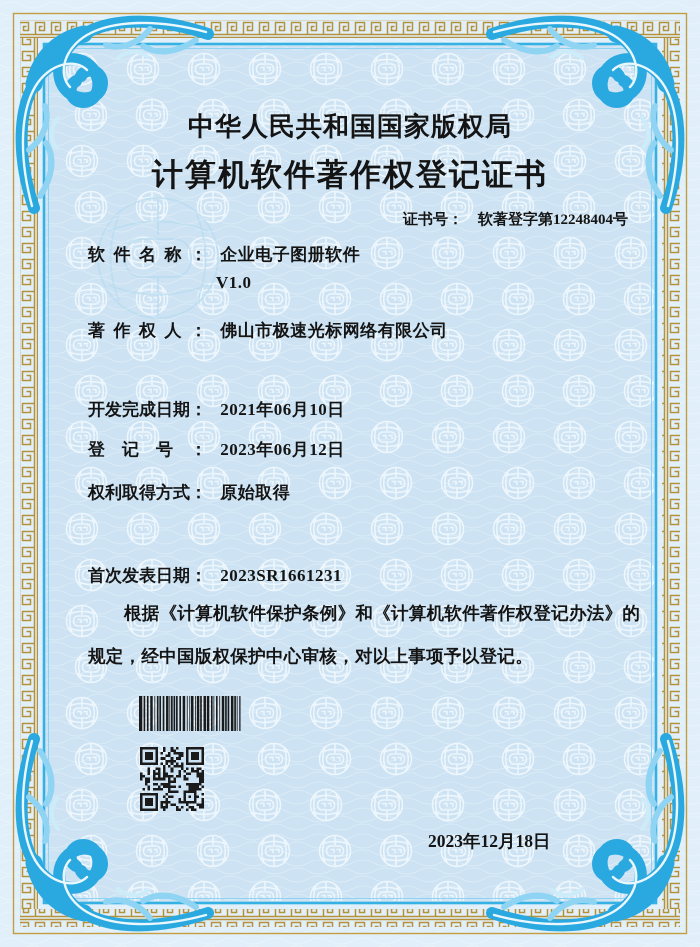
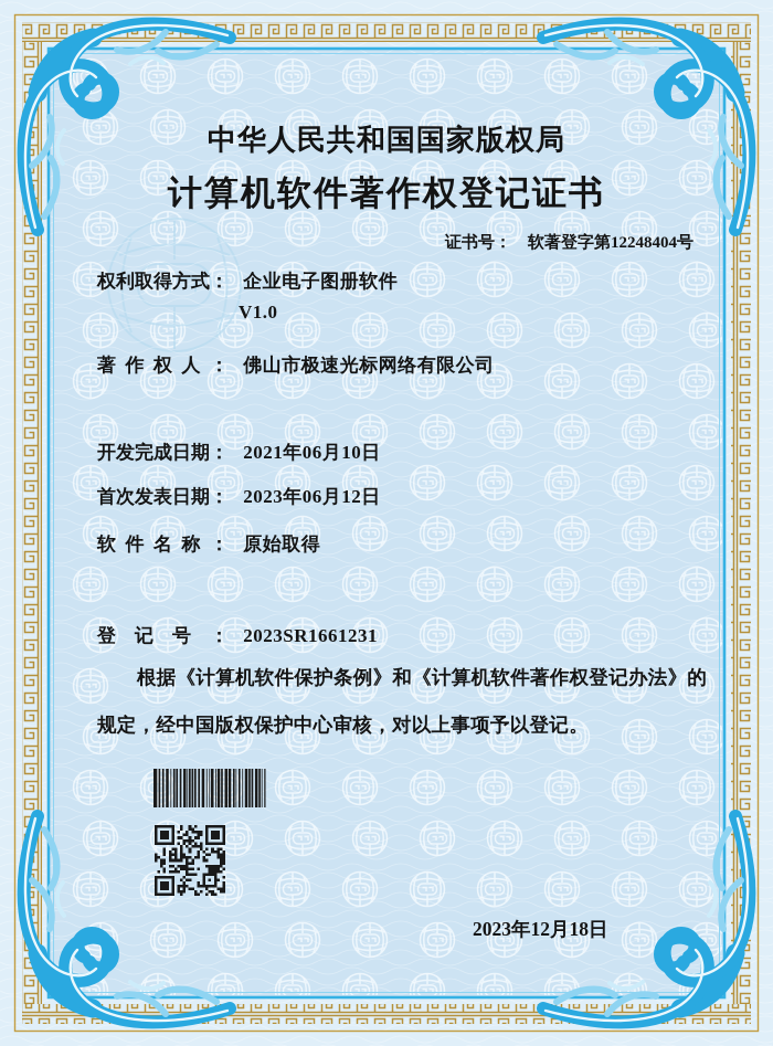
  中华人民共和国国家版权局
  计算机软件著作权登记证书
  证书号： 软著登字第12248404号
- 软件名称： 企业电子图册软件
+ 权利取得方式： 企业电子图册软件
  V1.0
  著作权人： 佛山市极速光标网络有限公司
  开发完成日期： 2021年06月10日
- 登记号： 2023年06月12日
+ 首次发表日期： 2023年06月12日
- 权利取得方式： 原始取得
+ 软件名称： 原始取得
- 首次发表日期： 2023SR1661231
+ 登记号： 2023SR1661231
  根据《计算机软件保护条例》和《计算机软件著作权登记办法》的
  规定，经中国版权保护中心审核，对以上事项予以登记。
  2023年12月18日
